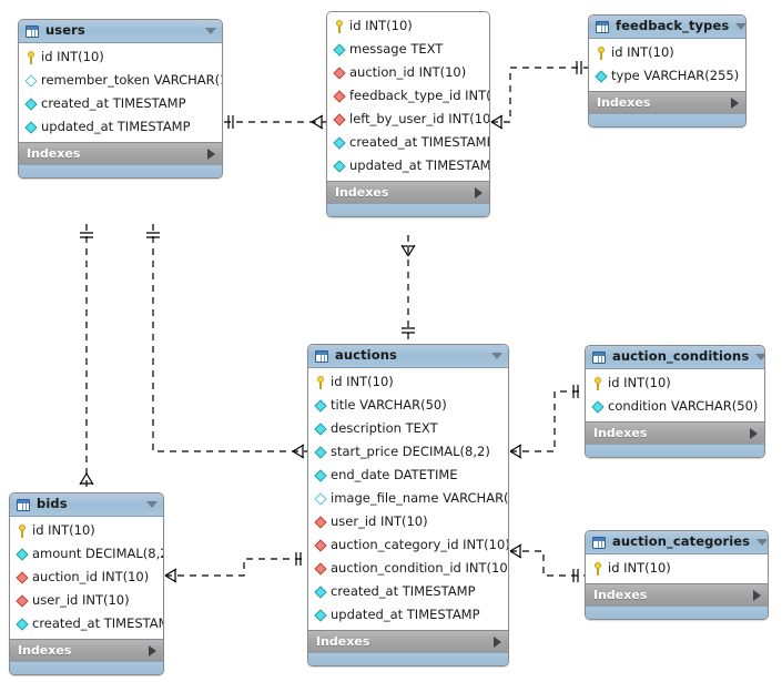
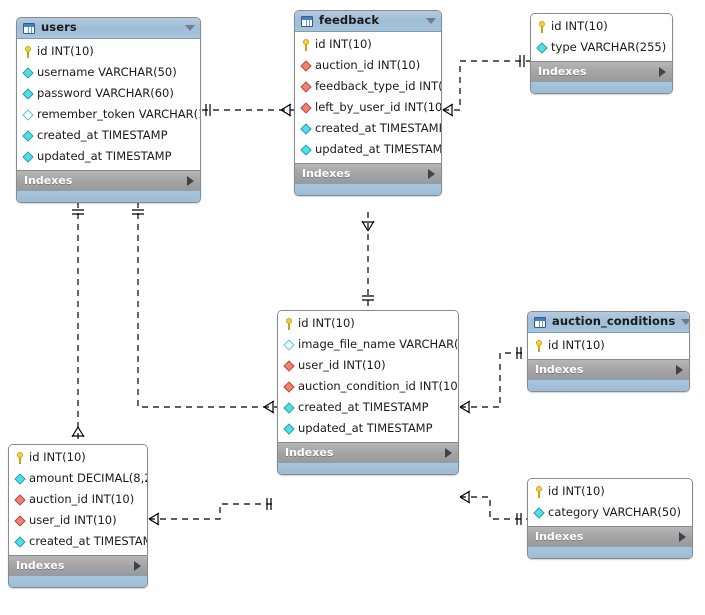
  users
  id INT(10)
+ username VARCHAR(50)
+ password VARCHAR(60)
  remember_token VARCHAR(
  created_at TIMESTAMP
  updated_at TIMESTAMP
  Indexes
+ feedback
  id INT(10)
- message TEXT
  auction_id INT(10)
  feedback_type_id INT(
  left_by_user_id INT(10
  created_at TIMESTAM
  updated_at TIMESTAM
  Indexes
- feedback_types
  id INT(10)
  type VARCHAR(255)
  Indexes
- auctions
  id INT(10)
- title VARCHAR(50)
- description TEXT
- start_price DECIMAL(8,2)
- end_date DATETIME
  image_file_name VARCHAR(
  user_id INT(10)
- auction_category_id INT(10)
  auction_condition_id INT(10
  created_at TIMESTAMP
  updated_at TIMESTAMP
  Indexes
  auction_conditions
  id INT(10)
- condition VARCHAR(50)
  Indexes
- bids
  id INT(10)
  amount DECIMAL(8,
  auction_id INT(10)
  user_id INT(10)
  created_at TIMESTA
  Indexes
- auction_categories
  id INT(10)
+ category VARCHAR(50)
  Indexes
